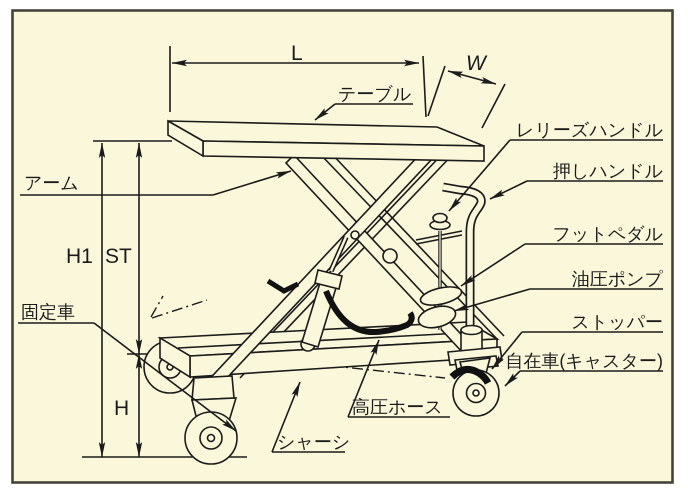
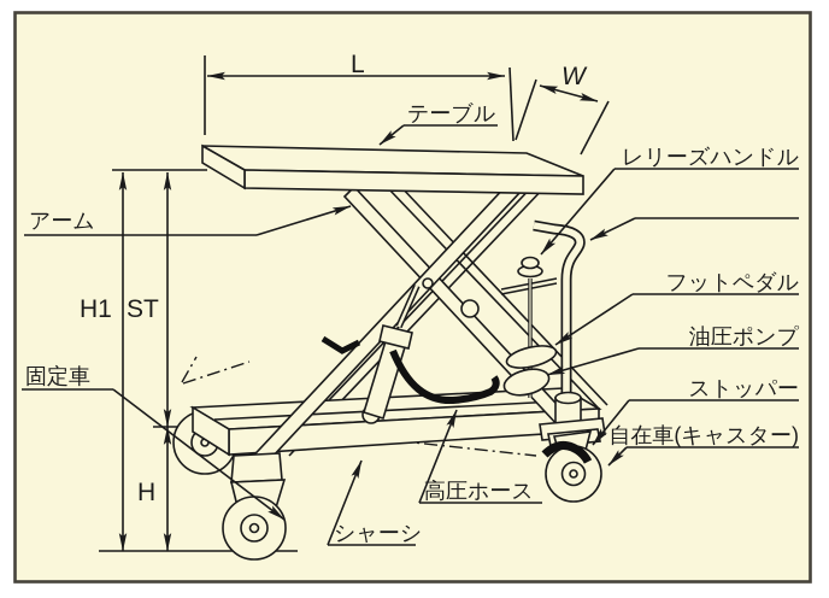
  L
  W
  H1
  ST
  H
  テーブル
  レリーズハンドル
- 押しハンドル
  フットペダル
  油圧ポンプ
  ストッパー
  自在車(キャスター)
  アーム
  固定車
  高圧ホース
  シャーシ
